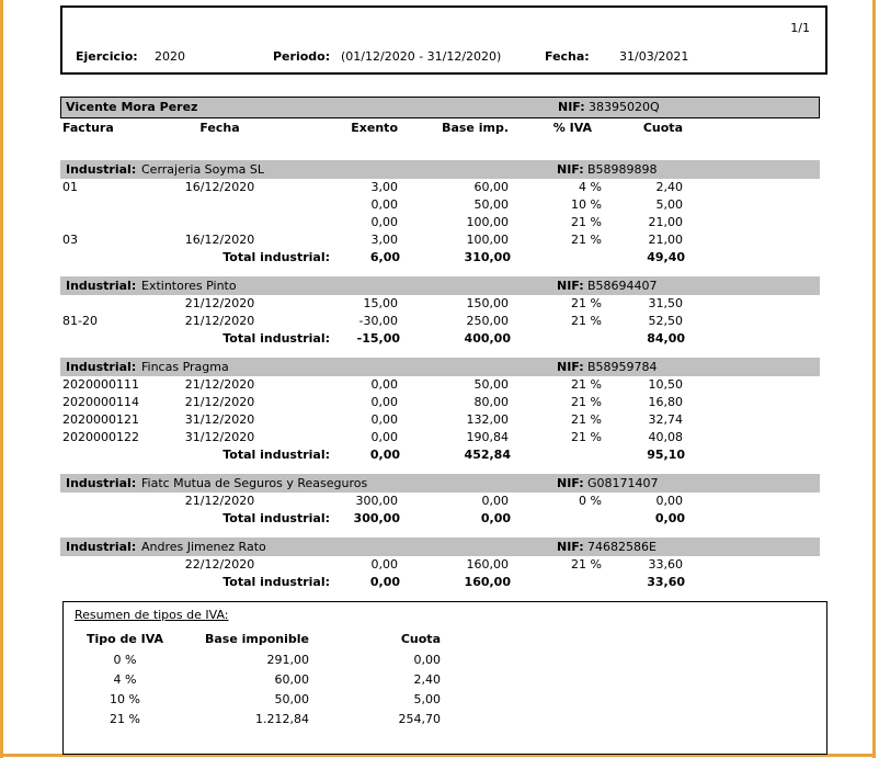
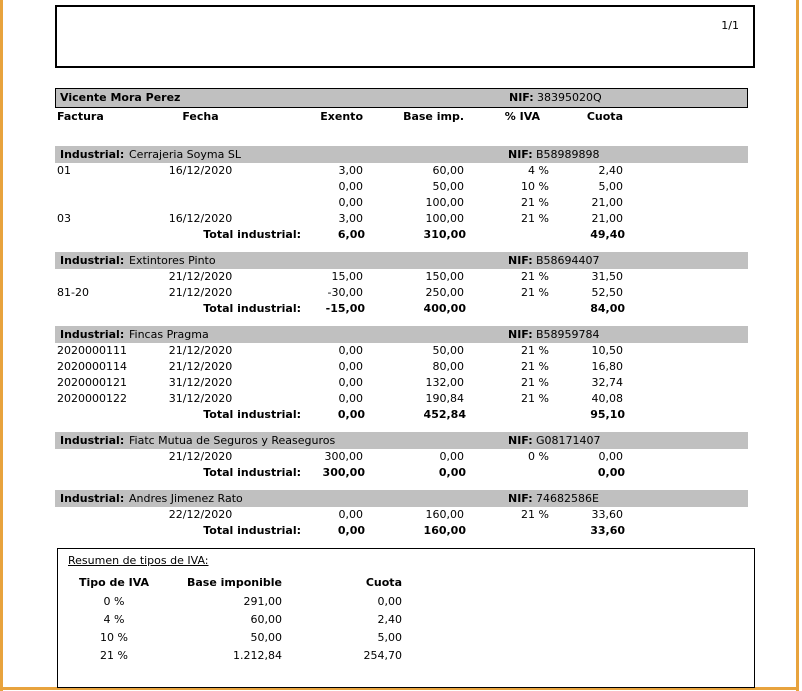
  1/1
- Ejercicio:
- 2020
- Periodo:
- (01/12/2020 - 31/12/2020)
- Fecha:
- 31/03/2021
  Vicente Mora Perez
  NIF:
  38395020Q
  Factura
  Fecha
  Exento
  Base imp.
  % IVA
  Cuota
  Industrial:
  Cerrajeria Soyma SL
  NIF:
  B58989898
  01
  16/12/2020
  3,00
  60,00
  4 %
  2,40
  0,00
  50,00
  10 %
  5,00
  0,00
  100,00
  21 %
  21,00
  03
  16/12/2020
  3,00
  100,00
  21 %
  21,00
  Total industrial:
  6,00
  310,00
  49,40
  Industrial:
  Extintores Pinto
  NIF:
  B58694407
  21/12/2020
  15,00
  150,00
  21 %
  31,50
  81-20
  21/12/2020
  -30,00
  250,00
  21 %
  52,50
  Total industrial:
  -15,00
  400,00
  84,00
  Industrial:
  Fincas Pragma
  NIF:
  B58959784
  2020000111
  21/12/2020
  0,00
  50,00
  21 %
  10,50
  2020000114
  21/12/2020
  0,00
  80,00
  21 %
  16,80
  2020000121
  31/12/2020
  0,00
  132,00
  21 %
  32,74
  2020000122
  31/12/2020
  0,00
  190,84
  21 %
  40,08
  Total industrial:
  0,00
  452,84
  95,10
  Industrial:
  Fiatc Mutua de Seguros y Reaseguros
  NIF:
  G08171407
  21/12/2020
  300,00
  0,00
  0 %
  0,00
  Total industrial:
  300,00
  0,00
  0,00
  Industrial:
  Andres Jimenez Rato
  NIF:
  74682586E
  22/12/2020
  0,00
  160,00
  21 %
  33,60
  Total industrial:
  0,00
  160,00
  33,60
  Resumen de tipos de IVA:
  Tipo de IVA
  Base imponible
  Cuota
  0 %
  291,00
  0,00
  4 %
  60,00
  2,40
  10 %
  50,00
  5,00
  21 %
  1.212,84
  254,70
